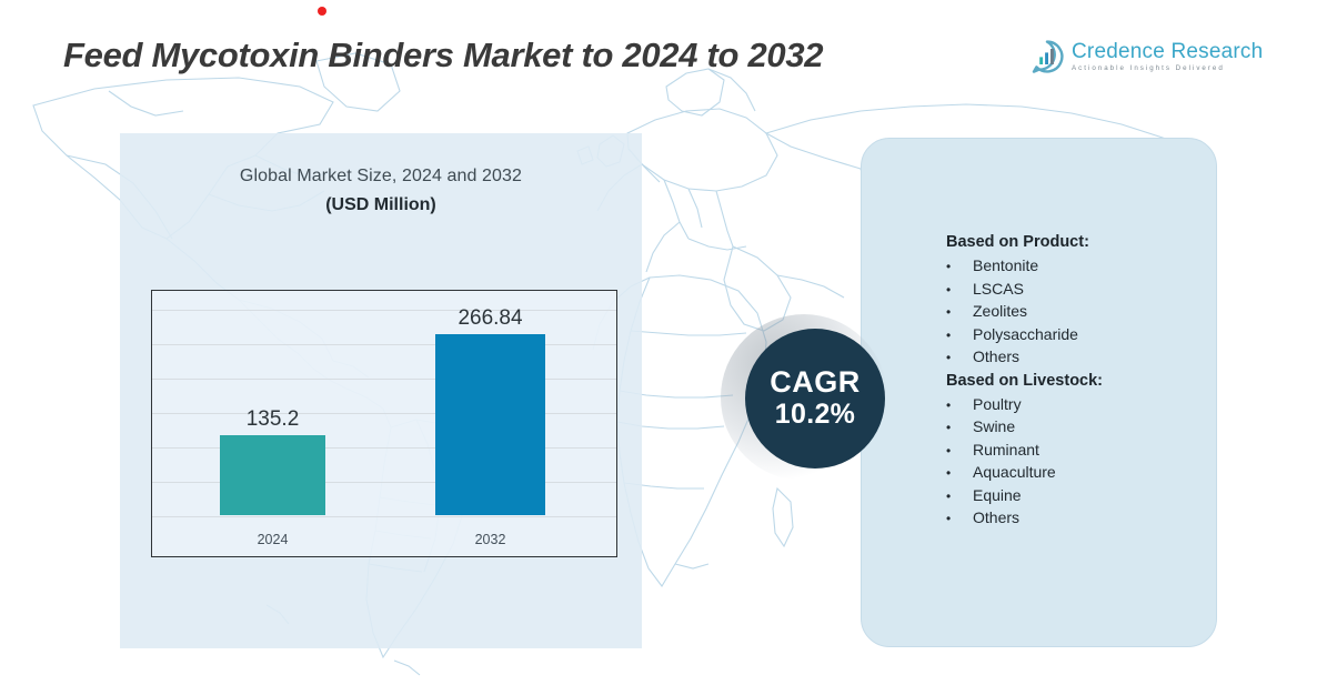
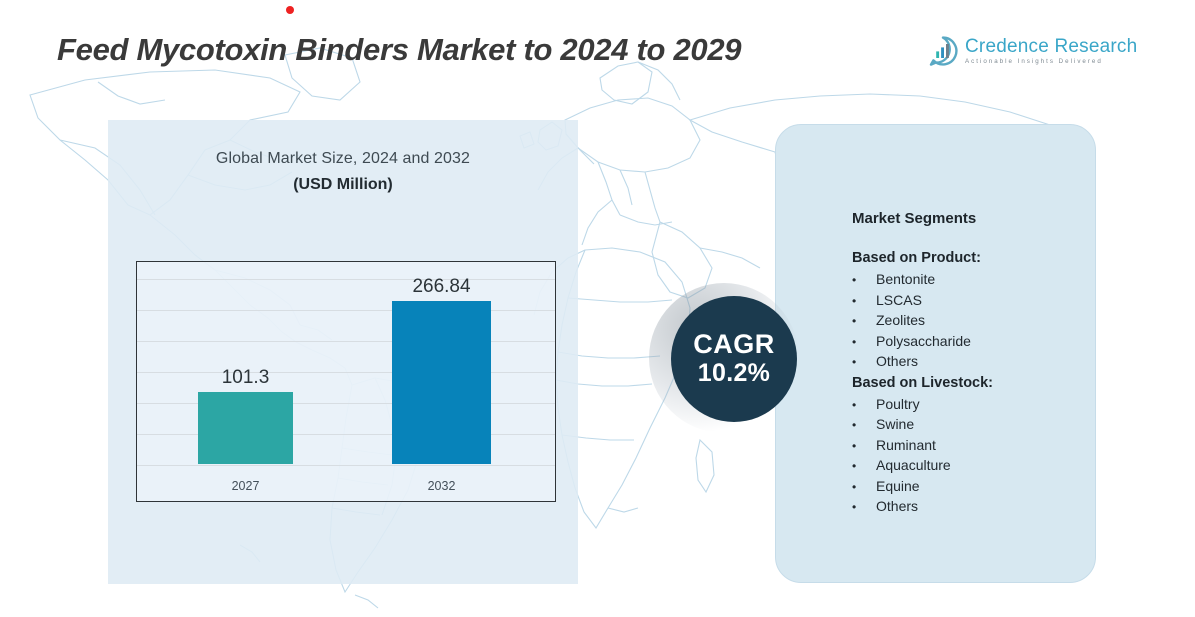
- Feed Mycotoxin Binders Market to 2024 to 2032
+ Feed Mycotoxin Binders Market to 2024 to 2029
  Credence Research
  Global Market Size, 2024 and 2032
  (USD Million)
- 135.2
+ 101.3
  266.84
- 2024
+ 2027
  2032
  CAGR
  10.2%
+ Market Segments
  Based on Product:
  •
  Bentonite
  •
  LSCAS
  •
  Zeolites
  •
  Polysaccharide
  •
  Others
  Based on Livestock:
  •
  Poultry
  •
  Swine
  •
  Ruminant
  •
  Aquaculture
  •
  Equine
  •
  Others
